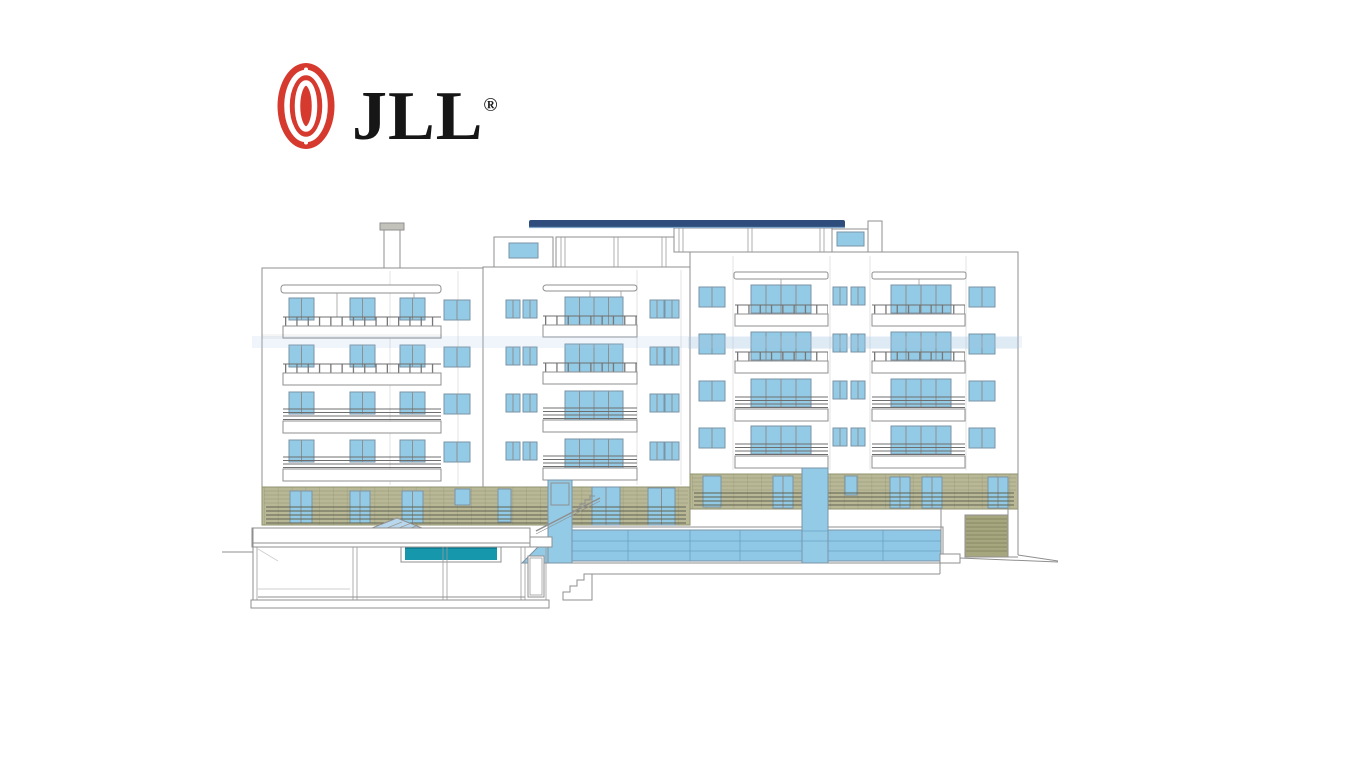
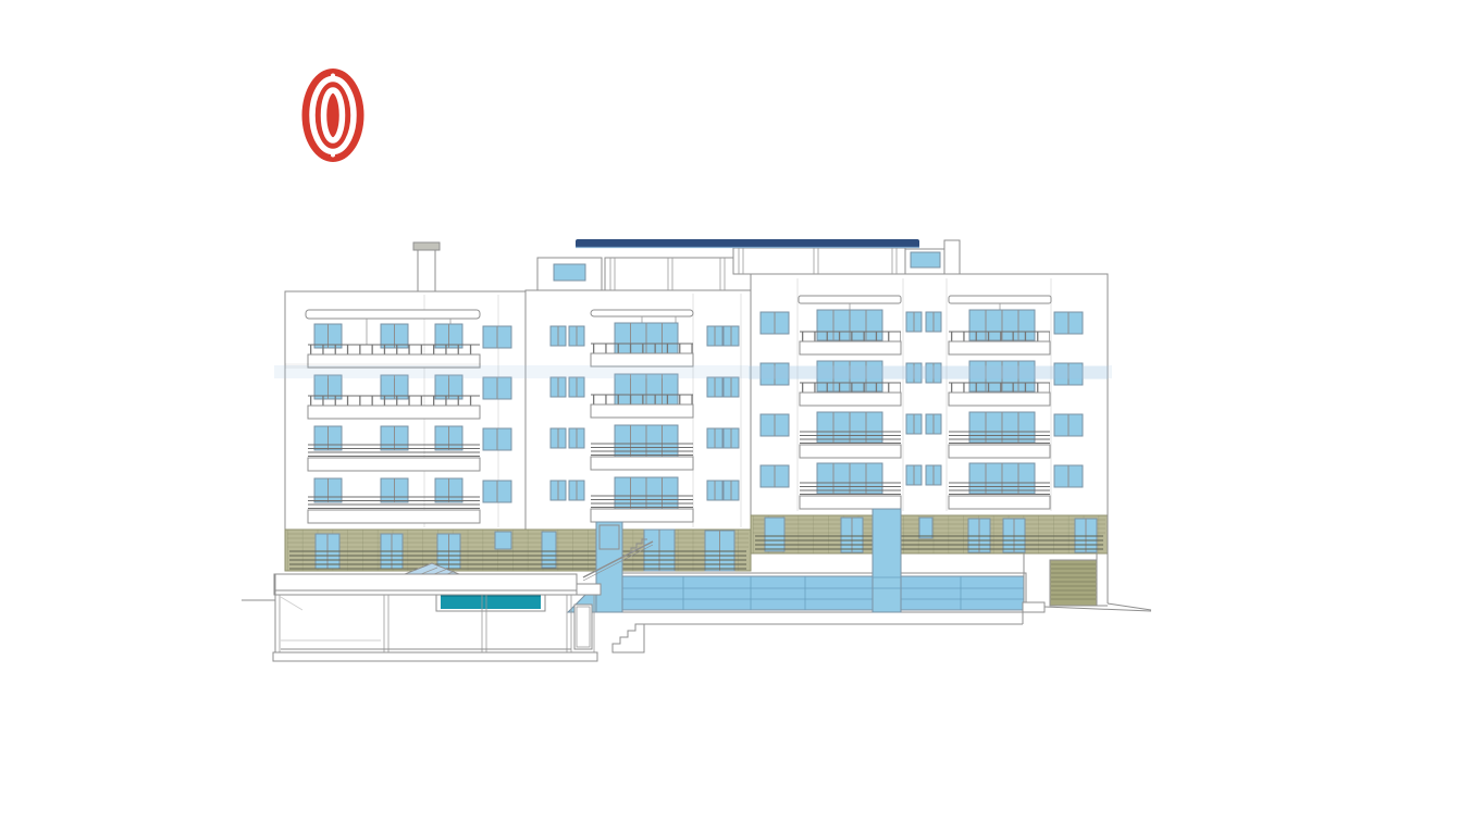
- JLL®
